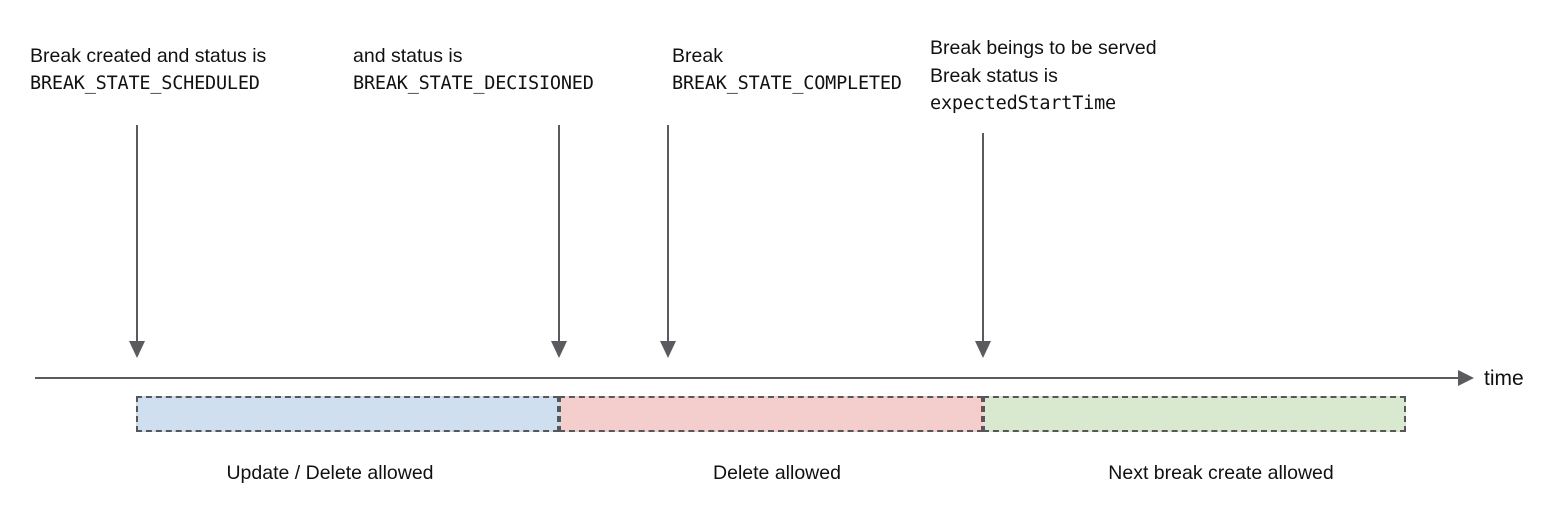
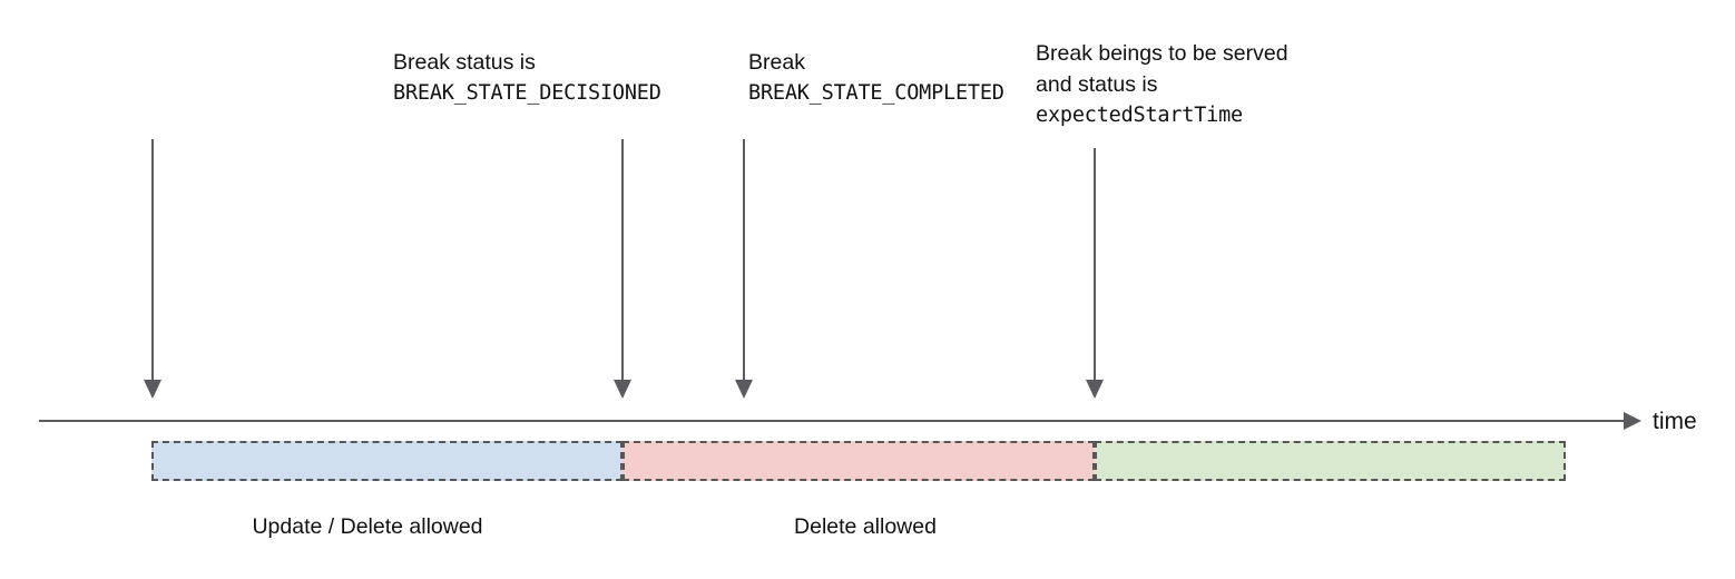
- Break created and status is
- BREAK_STATE_SCHEDULED
- and status is
+ Break status is
  BREAK_STATE_DECISIONED
  Break
  BREAK_STATE_COMPLETED
  Break beings to be served
- Break status is
+ and status is
  expectedStartTime
  time
  Update / Delete allowed
  Delete allowed
- Next break create allowed
